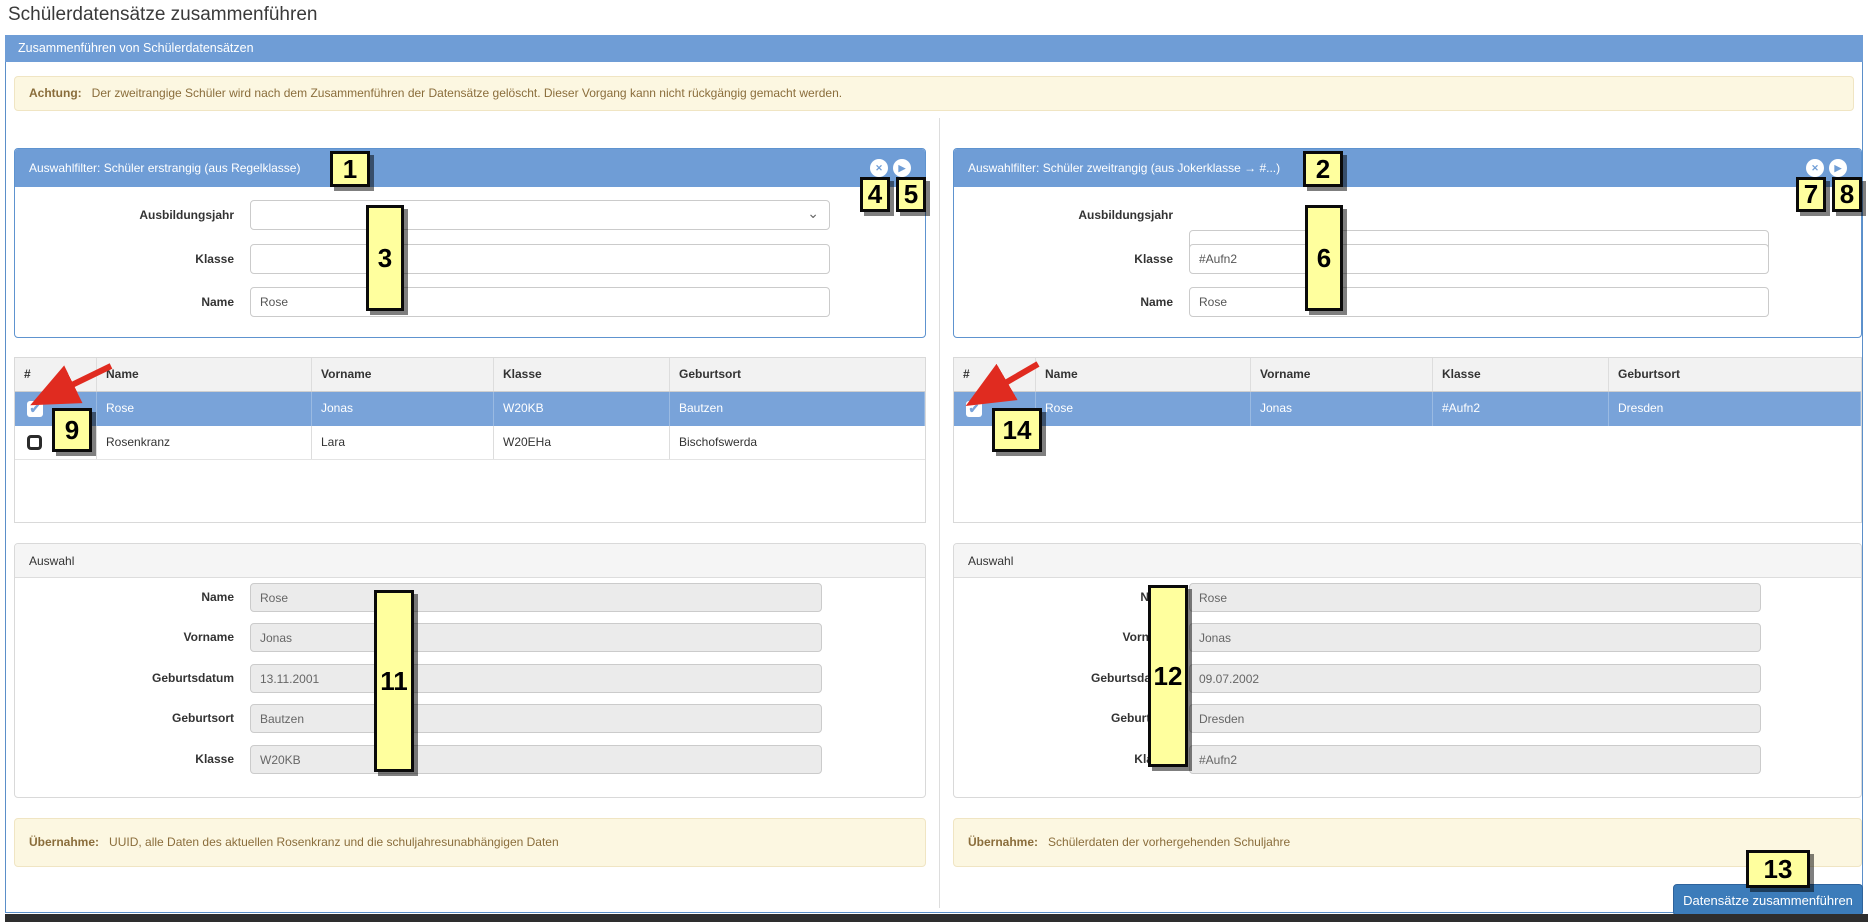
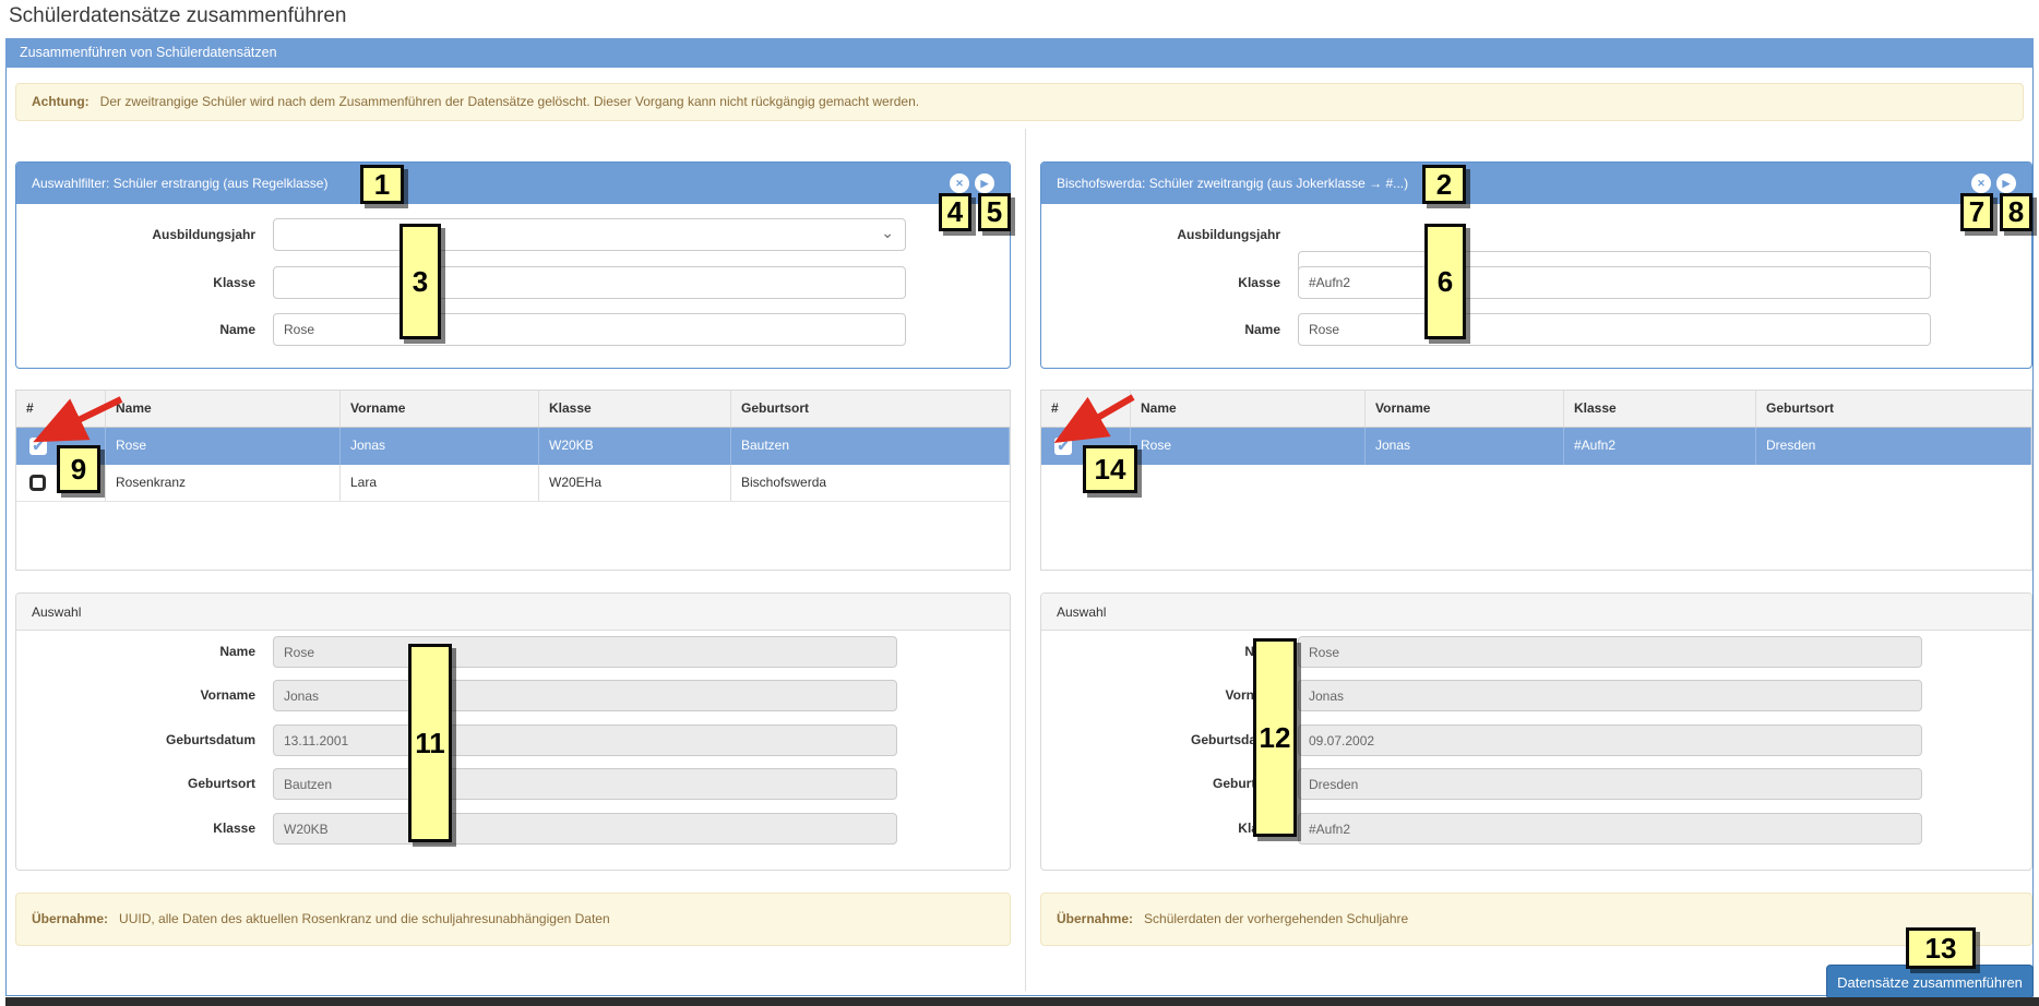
  Schülerdatensätze zusammenführen
  Zusammenführen von Schülerdatensätzen
  Achtung: Der zweitrangige Schüler wird nach dem Zusammenführen der Datensätze gelöscht. Dieser Vorgang kann nicht rückgängig gemacht werden.
  Auswahlfilter: Schüler erstrangig (aus Regelklasse)
  ✕
  ▶
  Ausbildungsjahr
  ⌄
  Klasse
  Name
  Rose
  #
  Name
  Vorname
  Klasse
  Geburtsort
  ✔
  Rose
  Jonas
  W20KB
  Bautzen
  Rosenkranz
  Lara
  W20EHa
  Bischofswerda
  Auswahl
  Name
  Rose
  Vorname
  Jonas
  Geburtsdatum
  13.11.2001
  Geburtsort
  Bautzen
  Klasse
  W20KB
  Übernahme: UUID, alle Daten des aktuellen Rosenkranz und die schuljahresunabhängigen Daten
- Auswahlfilter: Schüler zweitrangig (aus Jokerklasse → #...)
+ Bischofswerda: Schüler zweitrangig (aus Jokerklasse → #...)
  ✕
  ▶
  Ausbildungsjahr
  ⌄
  Klasse
  #Aufn2
  Name
  Rose
  #
  Name
  Vorname
  Klasse
  Geburtsort
  ✔
  Rose
  Jonas
  #Aufn2
  Dresden
  Auswahl
  Rose
  Jonas
  09.07.2002
  Dresden
  #Aufn2
  Übernahme: Schülerdaten der vorhergehenden Schuljahre
  Datensätze zusammenführen
  1
  2
  3
  4
  5
  6
  7
  8
  9
  14
  11
  12
  13
